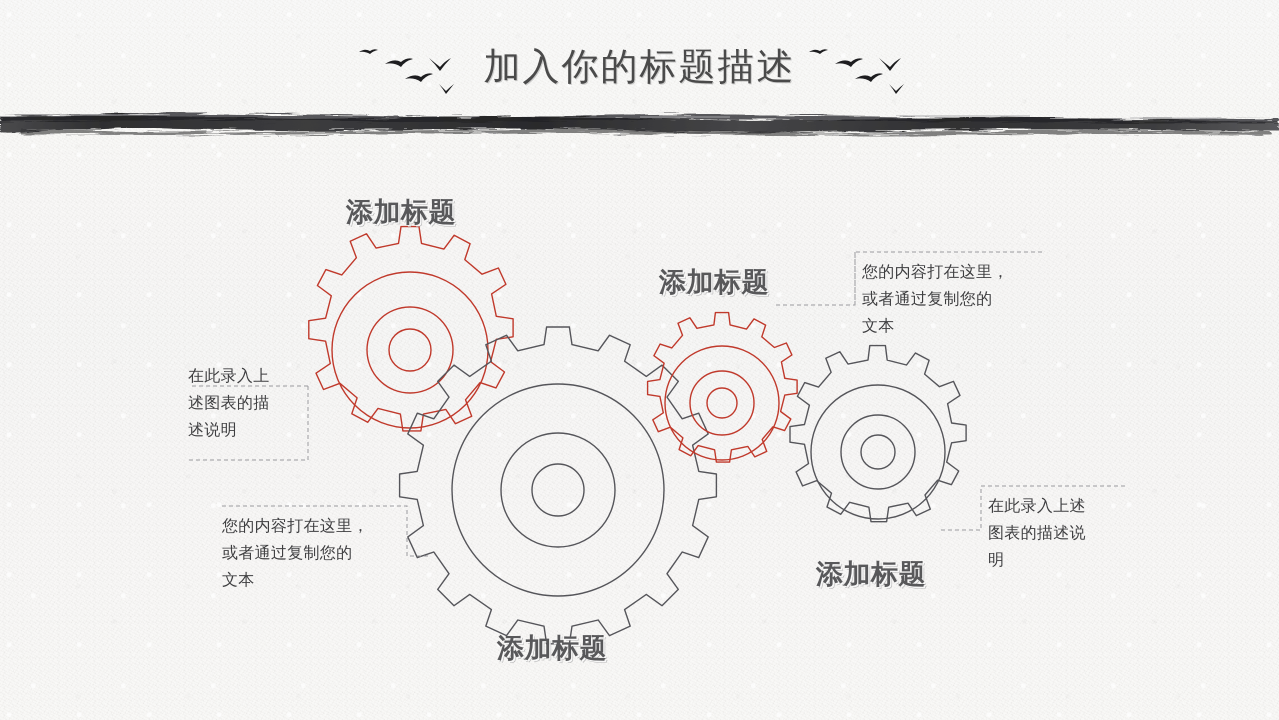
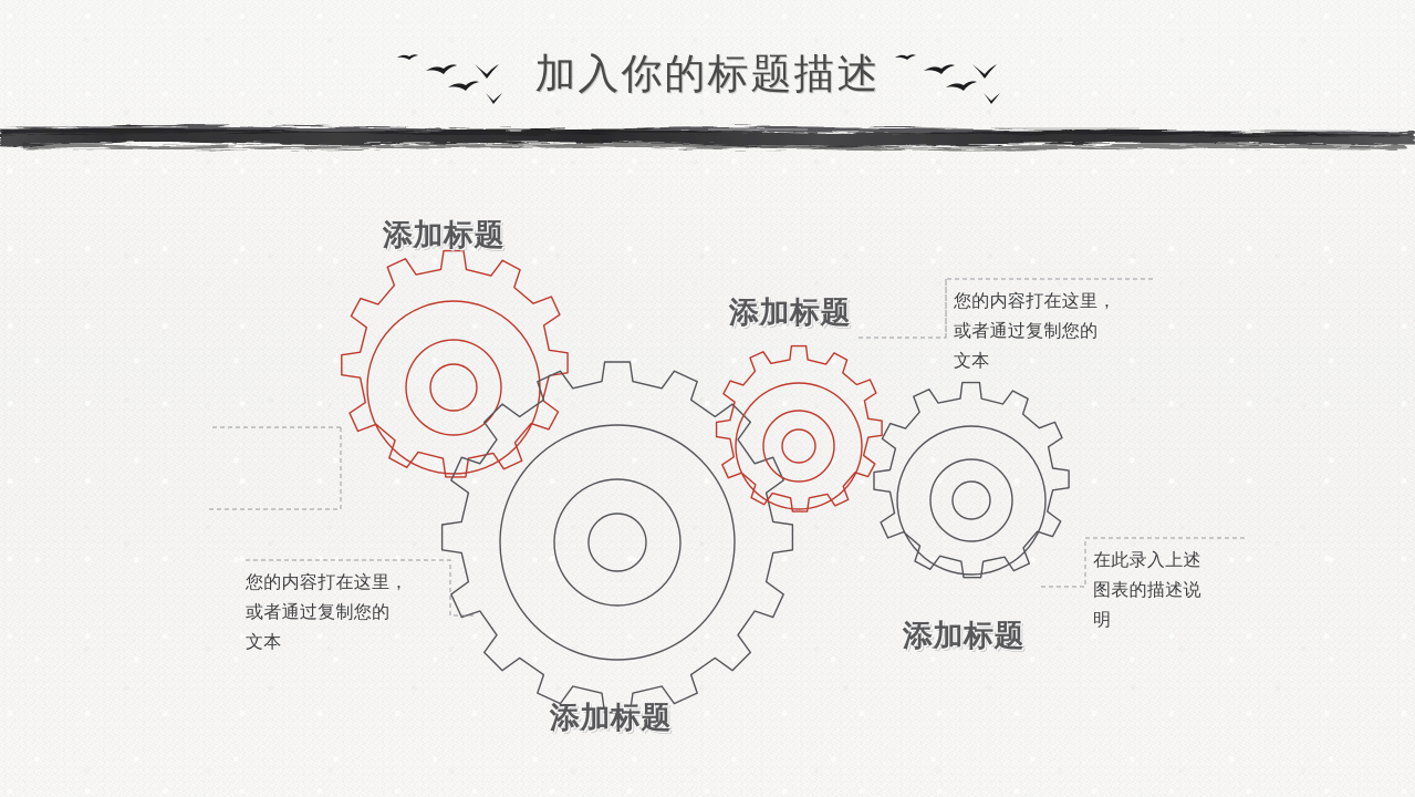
  加入你的标题描述
  添加标题
  添加标题
  添加标题
  添加标题
- 在此录入上
- 述图表的描
- 述说明
  您的内容打在这里，
  或者通过复制您的
  文本
  您的内容打在这里，
  或者通过复制您的
  文本
  在此录入上述
  图表的描述说
  明
